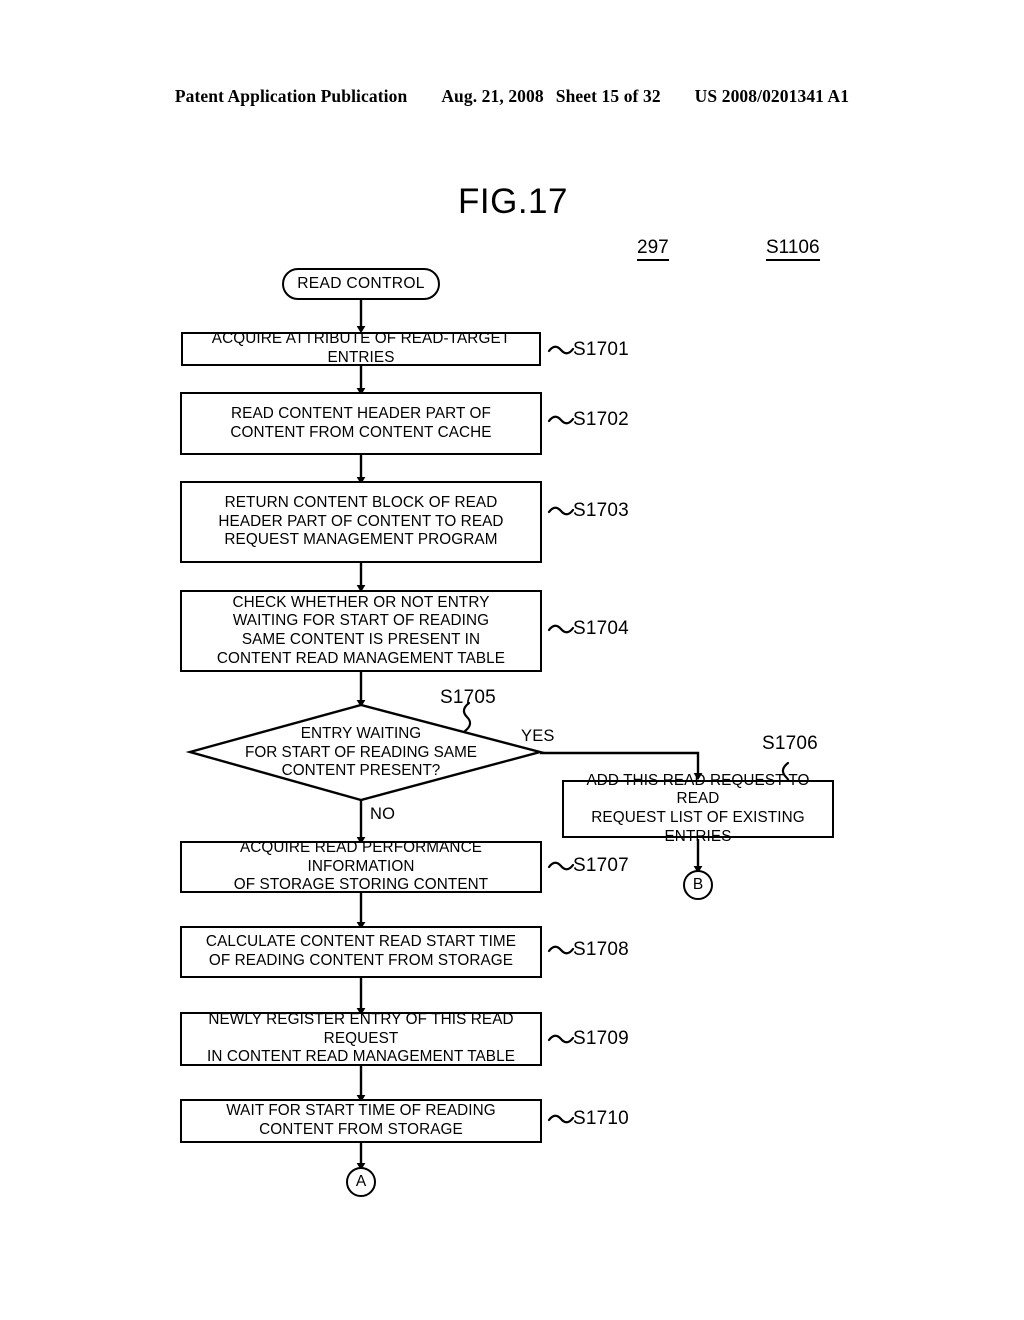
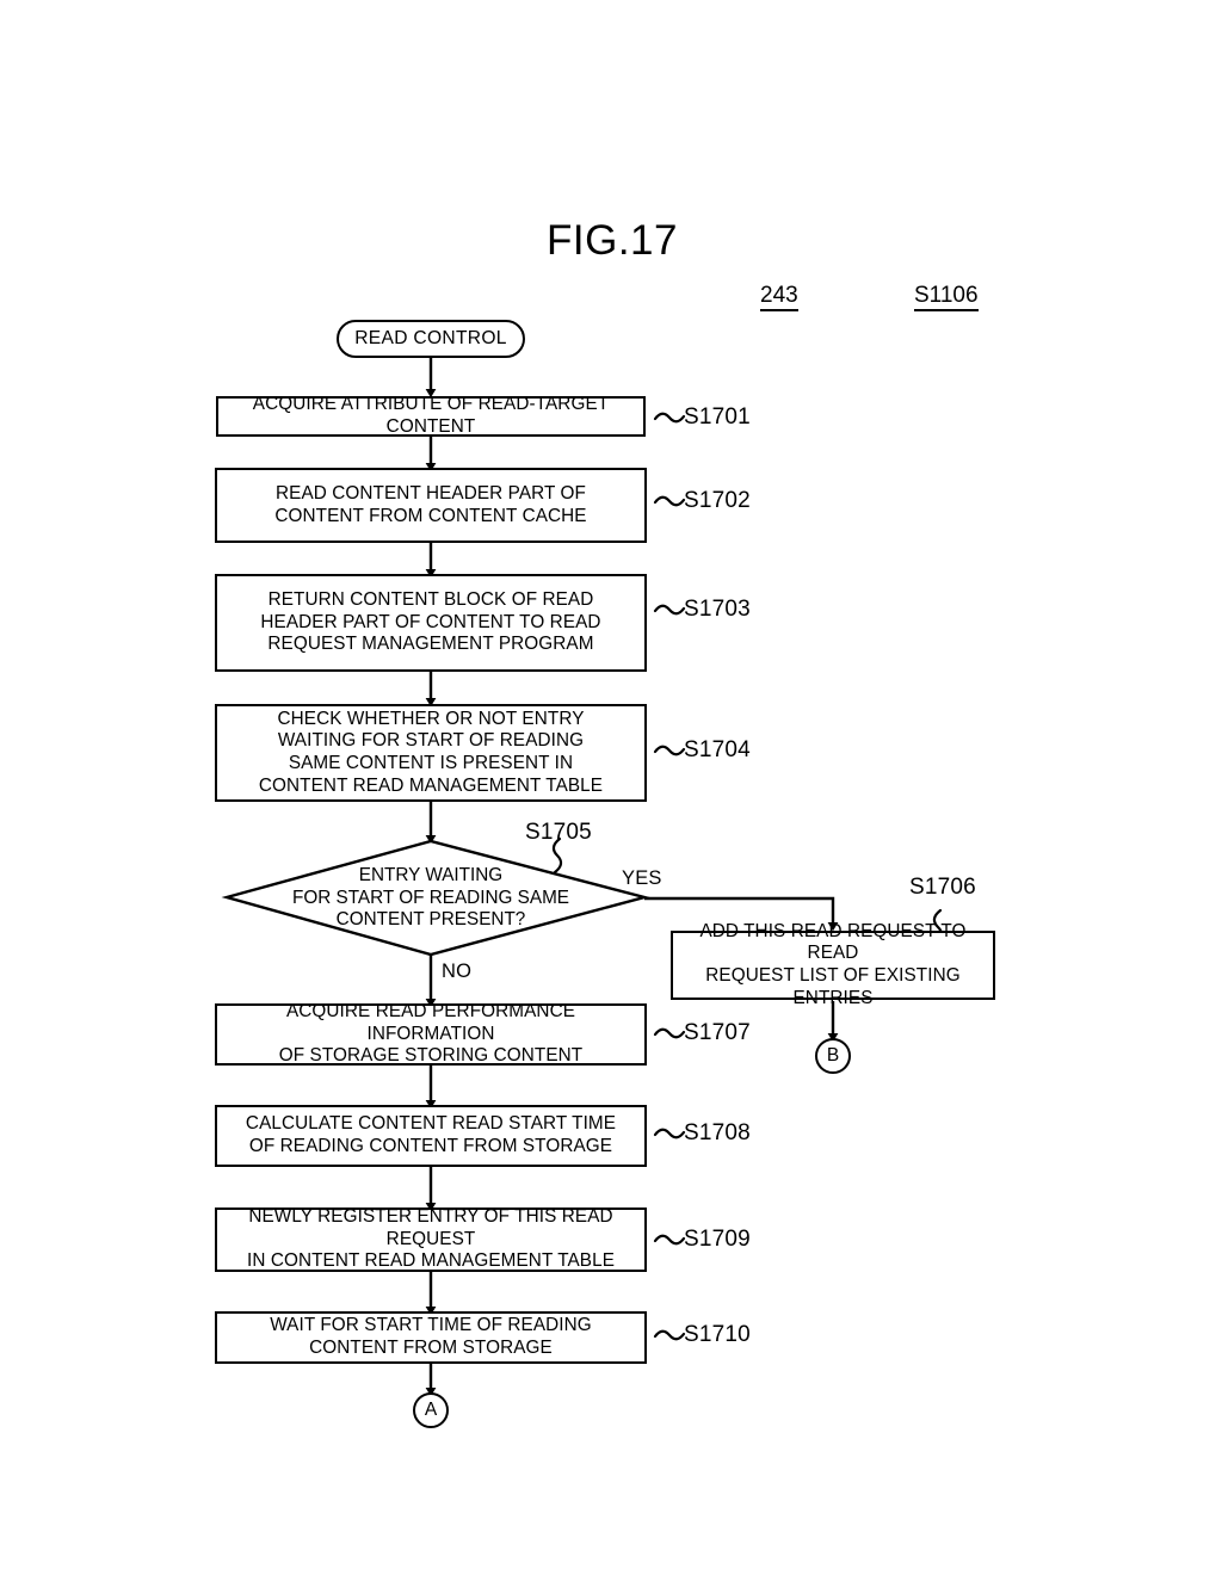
- Patent Application Publication Aug. 21, 2008 Sheet 15 of 32 US 2008/0201341 A1
  FIG.17
- 297
+ 243
  S1106
  READ CONTROL
- ACQUIRE ATTRIBUTE OF READ-TARGET ENTRIES
+ ACQUIRE ATTRIBUTE OF READ-TARGET CONTENT
  READ CONTENT HEADER PART OF
  CONTENT FROM CONTENT CACHE
  RETURN CONTENT BLOCK OF READ
  HEADER PART OF CONTENT TO READ
  REQUEST MANAGEMENT PROGRAM
  CHECK WHETHER OR NOT ENTRY
  WAITING FOR START OF READING
  SAME CONTENT IS PRESENT IN
  CONTENT READ MANAGEMENT TABLE
  ENTRY WAITING
  FOR START OF READING SAME
  CONTENT PRESENT?
  ADD THIS READ REQUEST TO READ
  REQUEST LIST OF EXISTING ENTRIES
  ACQUIRE READ PERFORMANCE INFORMATION
  OF STORAGE STORING CONTENT
  CALCULATE CONTENT READ START TIME
  OF READING CONTENT FROM STORAGE
  NEWLY REGISTER ENTRY OF THIS READ REQUEST
  IN CONTENT READ MANAGEMENT TABLE
  WAIT FOR START TIME OF READING
  CONTENT FROM STORAGE
  B
  A
  S1701
  S1702
  S1703
  S1704
  S1707
  S1708
  S1709
  S1710
  S1705
  S1706
  YES
  NO
